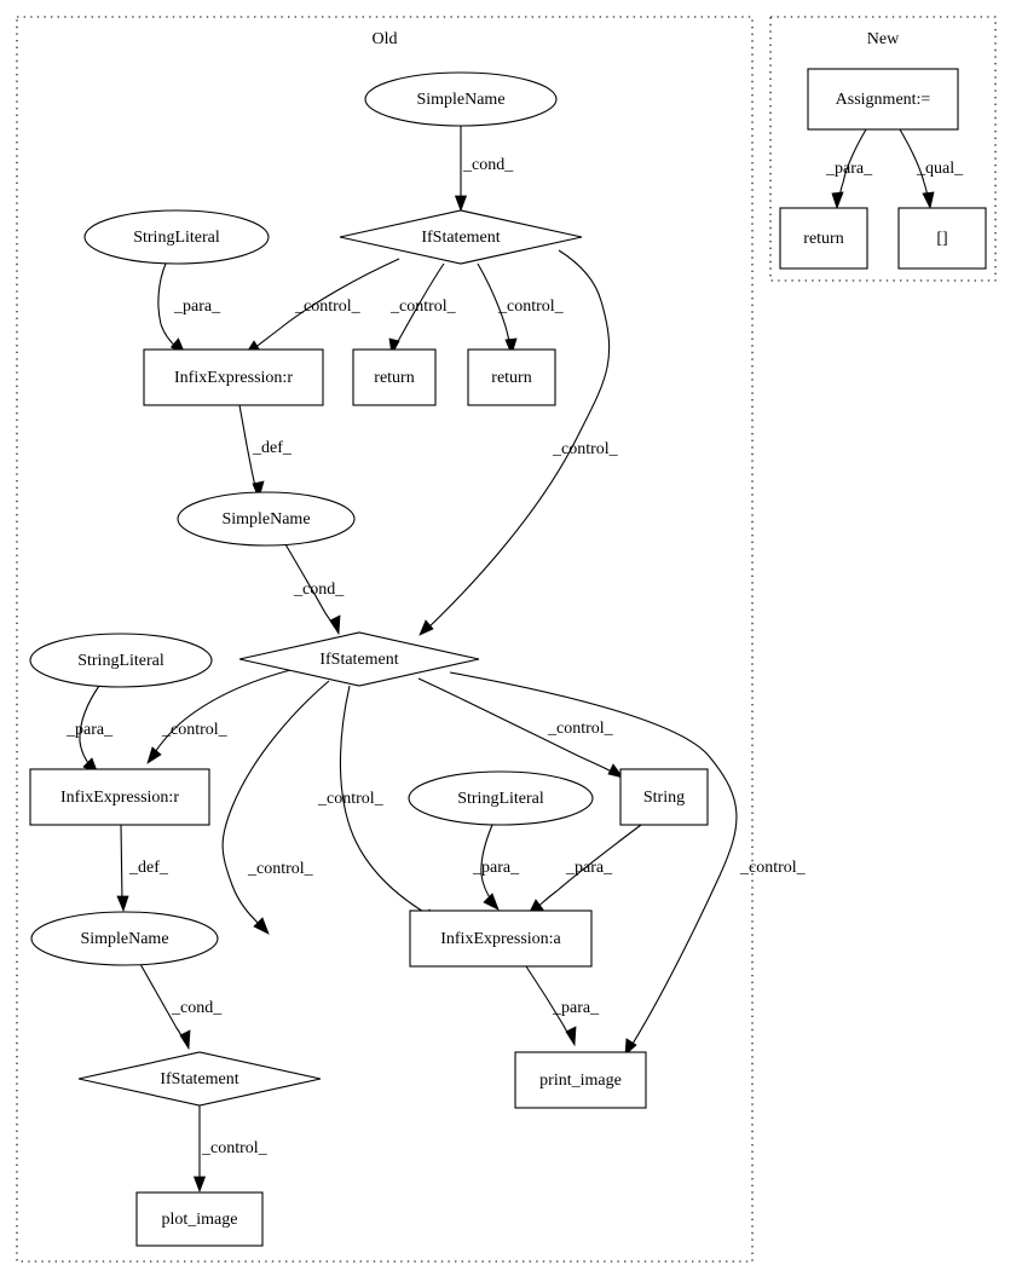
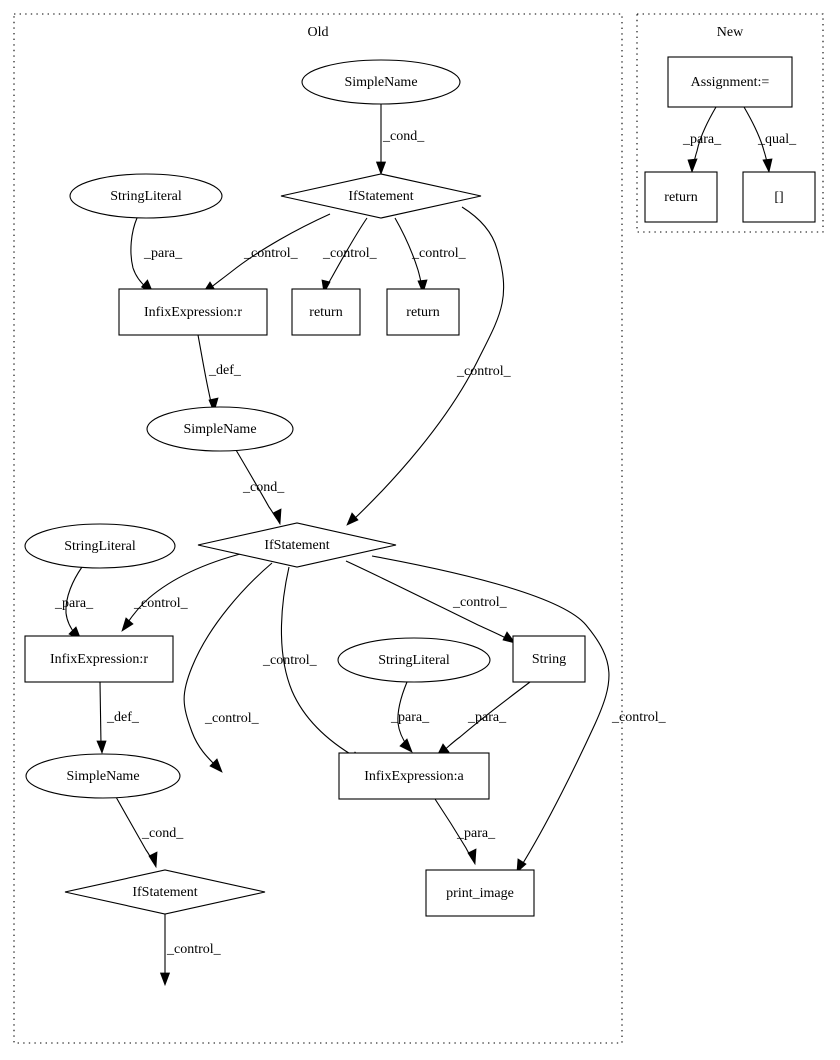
  Old
  New
  _cond_
  _para_
  _control_
  _control_
  _control_
  _control_
  _def_
  _cond_
  _para_
  _control_
  _control_
  _control_
  _control_
  _control_
  _def_
  _para_
  _para_
  _cond_
  _para_
  _control_
  _para_
  _qual_
  SimpleName
  IfStatement
  StringLiteral
  InfixExpression:r
  return
  return
  SimpleName
  IfStatement
  StringLiteral
  InfixExpression:r
  StringLiteral
  String
  SimpleName
  InfixExpression:a
  IfStatement
  print_image
- plot_image
  Assignment:=
  return
  []
